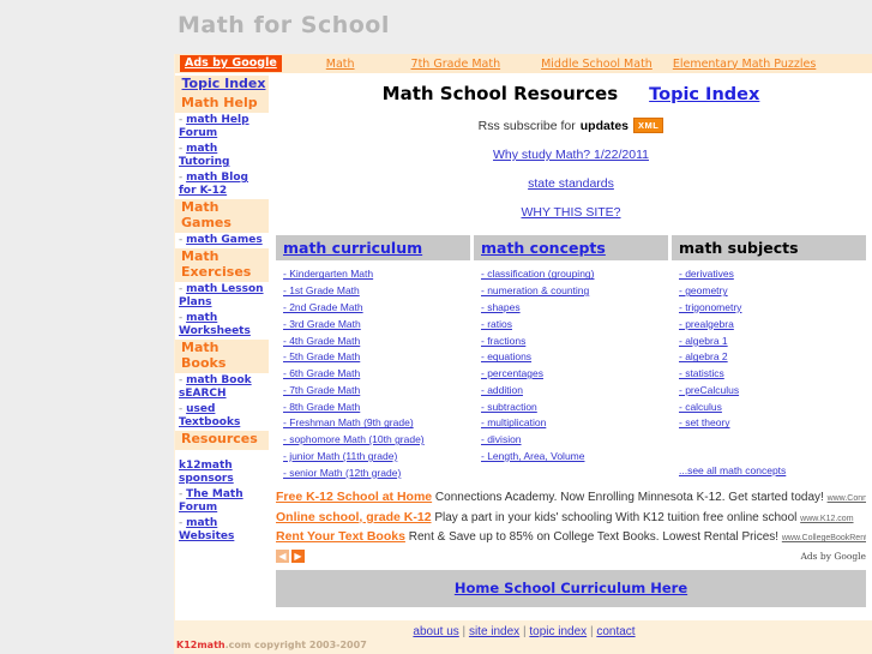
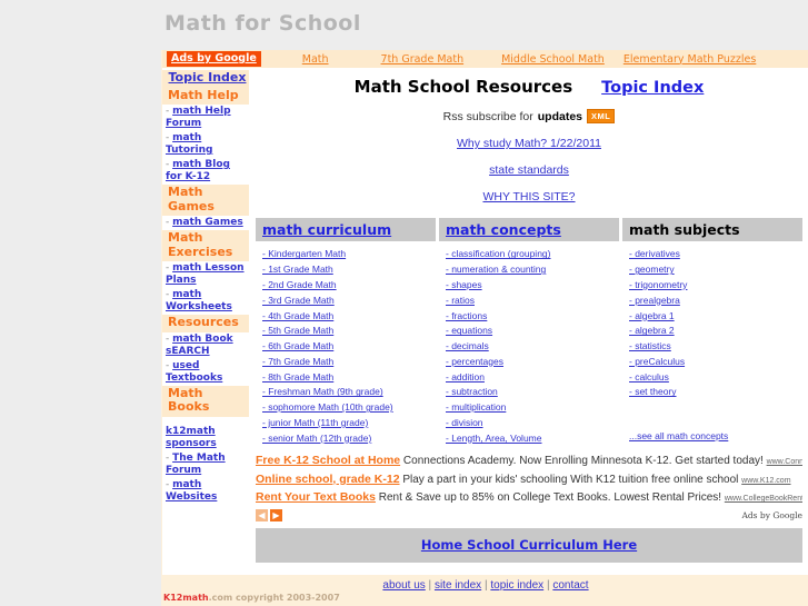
  Math for School
  Ads by Google
  Math
  7th Grade Math
  Middle School Math
  Elementary Math Puzzles
  Topic Index
  Math Help
  - math Help Forum
  - math Tutoring
  - math Blog for K-12
  Math Games
  - math Games
  Math Exercises
  - math Lesson Plans
  - math Worksheets
- Math Books
+ Resources
  - math Book sEARCH
  - used Textbooks
- Resources
+ Math Books
  k12math sponsors
  - The Math Forum
  - math Websites
  Math School Resources
  Topic Index
  Rss subscribe for
  updates
  XML
  Why study Math? 1/22/2011
  state standards
  WHY THIS SITE?
  math curriculum
  - Kindergarten Math
  - 1st Grade Math
  - 2nd Grade Math
  - 3rd Grade Math
  - 4th Grade Math
  - 5th Grade Math
  - 6th Grade Math
  - 7th Grade Math
  - 8th Grade Math
  - Freshman Math (9th grade)
  - sophomore Math (10th grade)
  - junior Math (11th grade)
  - senior Math (12th grade)
  math concepts
  - classification (grouping)
  - numeration & counting
  - shapes
  - ratios
  - fractions
  - equations
+ - decimals
  - percentages
  - addition
  - subtraction
  - multiplication
  - division
  - Length, Area, Volume
  math subjects
  - derivatives
  - geometry
  - trigonometry
  - prealgebra
  - algebra 1
  - algebra 2
  - statistics
  - preCalculus
  - calculus
  - set theory
  ...see all math concepts
  Free K-12 School at Home Connections Academy. Now Enrolling Minnesota K-12. Get started today!
  Online school, grade K-12 Play a part in your kids' schooling With K12 tuition free online school
  Rent Your Text Books Rent & Save up to 85% on College Text Books. Lowest Rental Prices!
  ◀
  ▶
  Ads by Google
  Home School Curriculum Here
  about us | site index | topic index | contact
  K12math.com copyright 2003-2007
